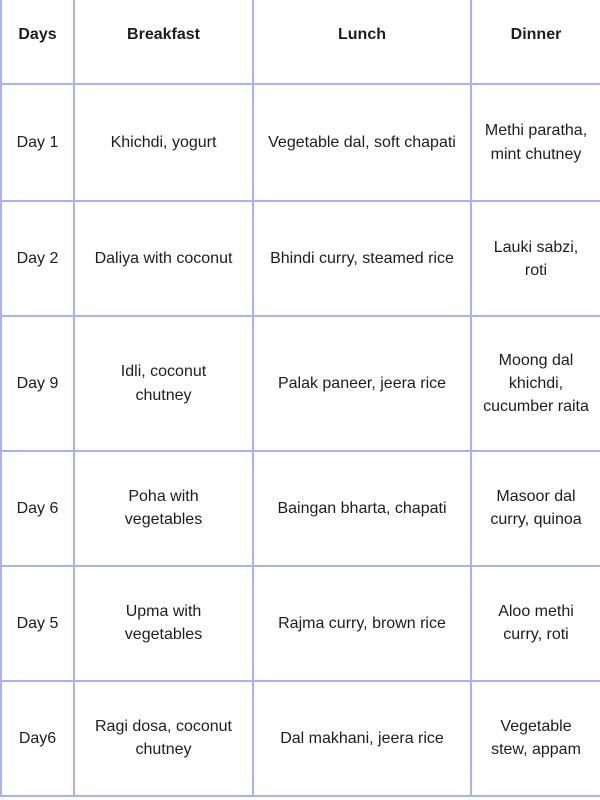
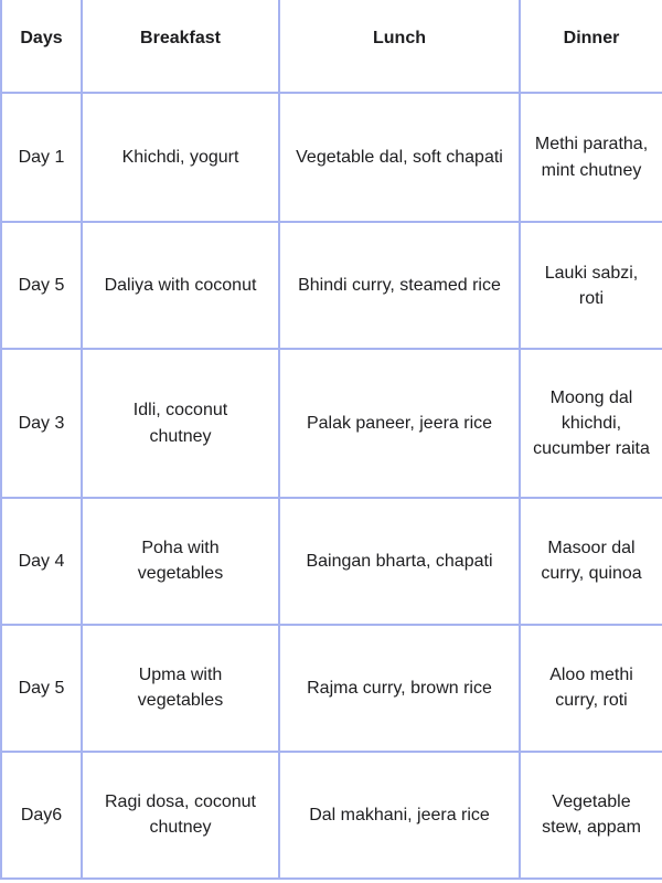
  Days	Breakfast	Lunch	Dinner
  Day 1	Khichdi, yogurt	Vegetable dal, soft chapati	Methi paratha, mint chutney
- Day 2	Daliya with coconut	Bhindi curry, steamed rice	Lauki sabzi, roti
+ Day 5	Daliya with coconut	Bhindi curry, steamed rice	Lauki sabzi, roti
- Day 9	Idli, coconut chutney	Palak paneer, jeera rice	Moong dal khichdi, cucumber raita
+ Day 3	Idli, coconut chutney	Palak paneer, jeera rice	Moong dal khichdi, cucumber raita
- Day 6	Poha with vegetables	Baingan bharta, chapati	Masoor dal curry, quinoa
+ Day 4	Poha with vegetables	Baingan bharta, chapati	Masoor dal curry, quinoa
  Day 5	Upma with vegetables	Rajma curry, brown rice	Aloo methi curry, roti
  Day6	Ragi dosa, coconut chutney	Dal makhani, jeera rice	Vegetable stew, appam
